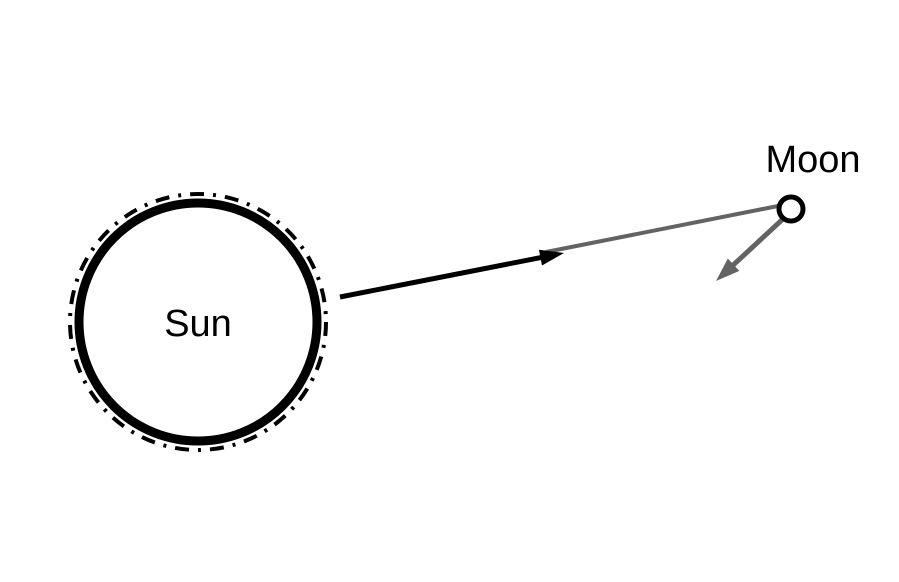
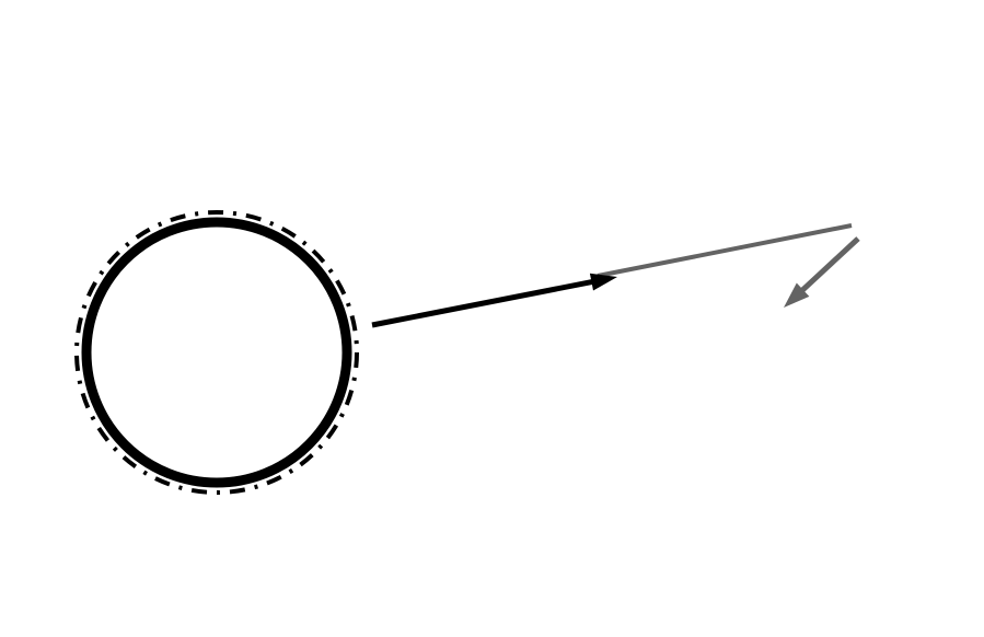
- Sun
- Moon
